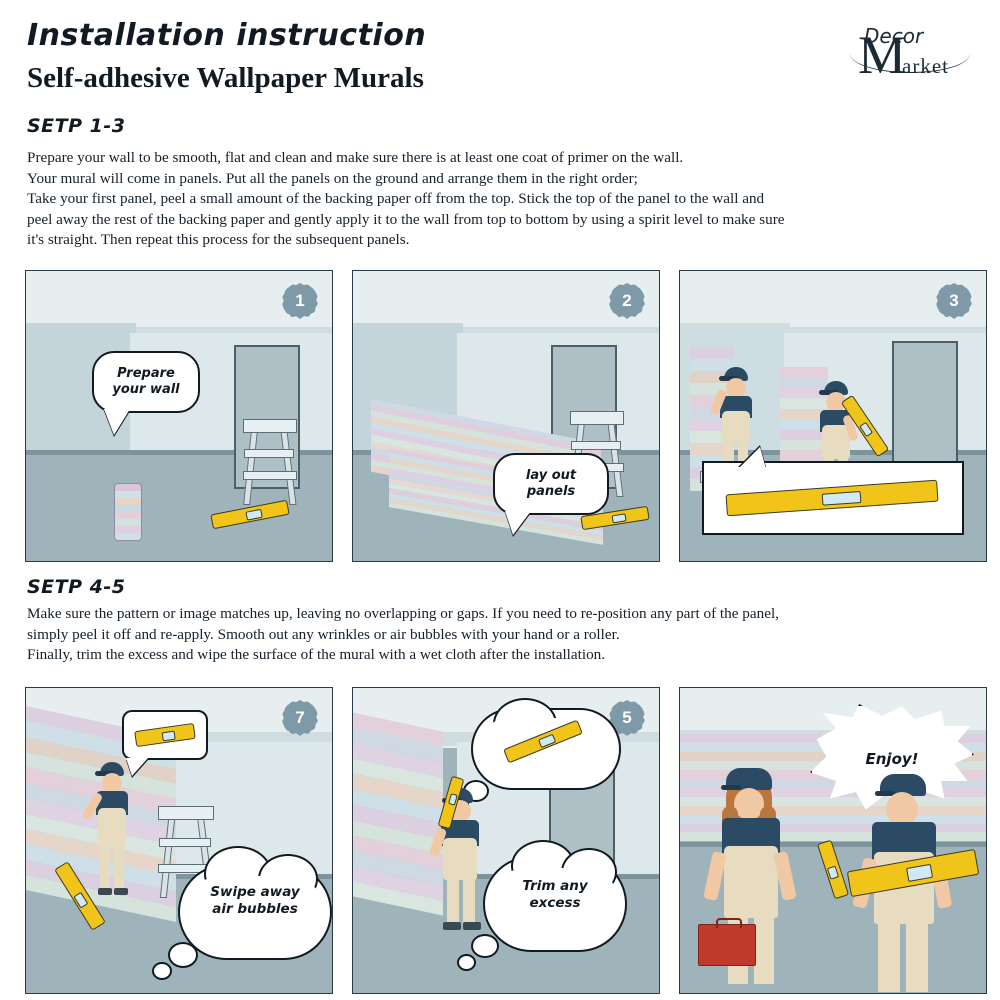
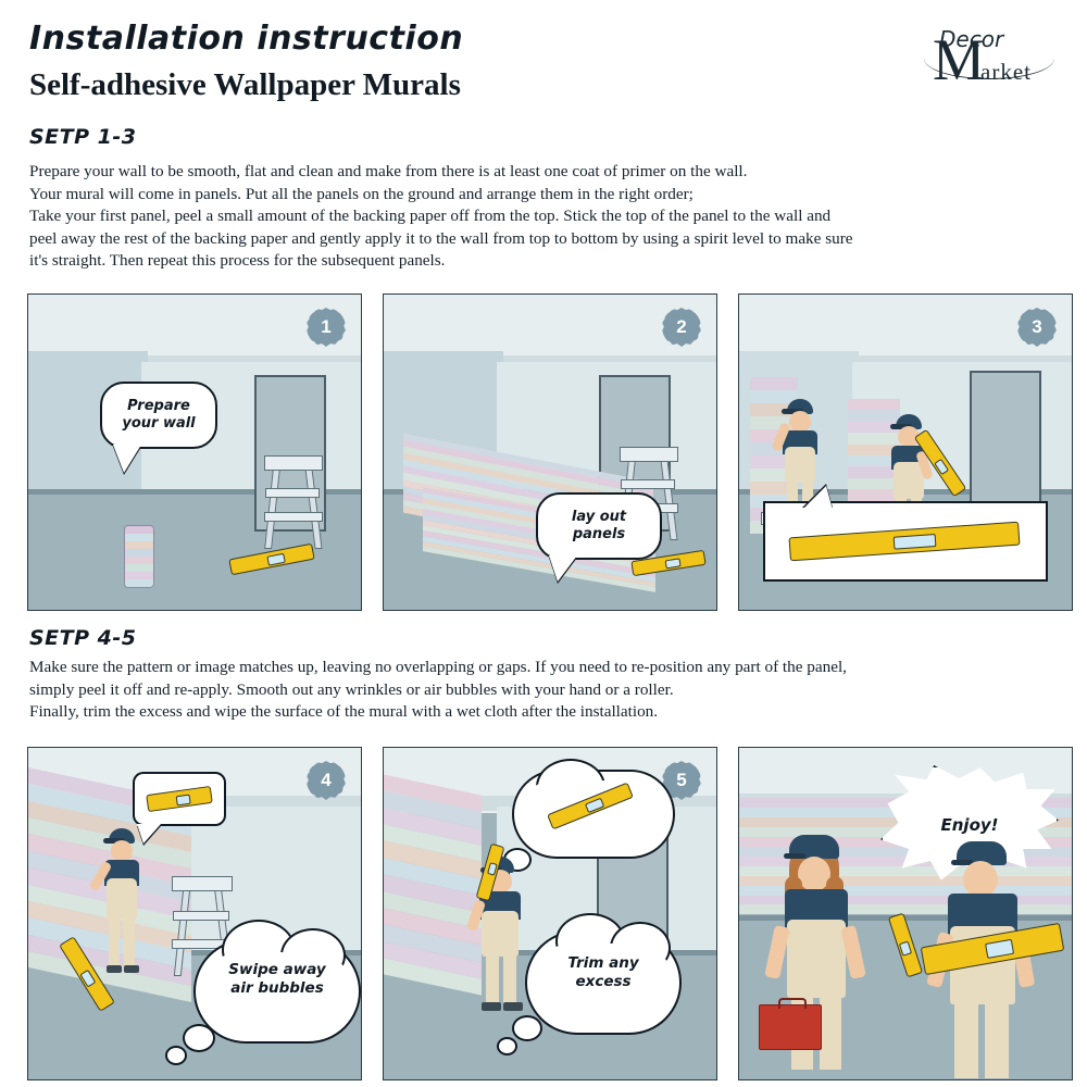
  Installation instruction
  Self-adhesive Wallpaper Murals
  M
  Decor
  arket
  SETP 1-3
- Prepare your wall to be smooth, flat and clean and make sure there is at least one coat of primer on the wall.
+ Prepare your wall to be smooth, flat and clean and make from there is at least one coat of primer on the wall.
  Your mural will come in panels. Put all the panels on the ground and arrange them in the right order;
  Take your first panel, peel a small amount of the backing paper off from the top. Stick the top of the panel to the wall and
  peel away the rest of the backing paper and gently apply it to the wall from top to bottom by using a spirit level to make sure
  it's straight. Then repeat this process for the subsequent panels.
  1
  Prepare
  your wall
  2
  lay out
  panels
  3
  SETP 4-5
  Make sure the pattern or image matches up, leaving no overlapping or gaps. If you need to re-position any part of the panel,
  simply peel it off and re-apply. Smooth out any wrinkles or air bubbles with your hand or a roller.
  Finally, trim the excess and wipe the surface of the mural with a wet cloth after the installation.
- 7
+ 4
  Swipe away
  air bubbles
  5
  Trim any
  excess
  Enjoy!
